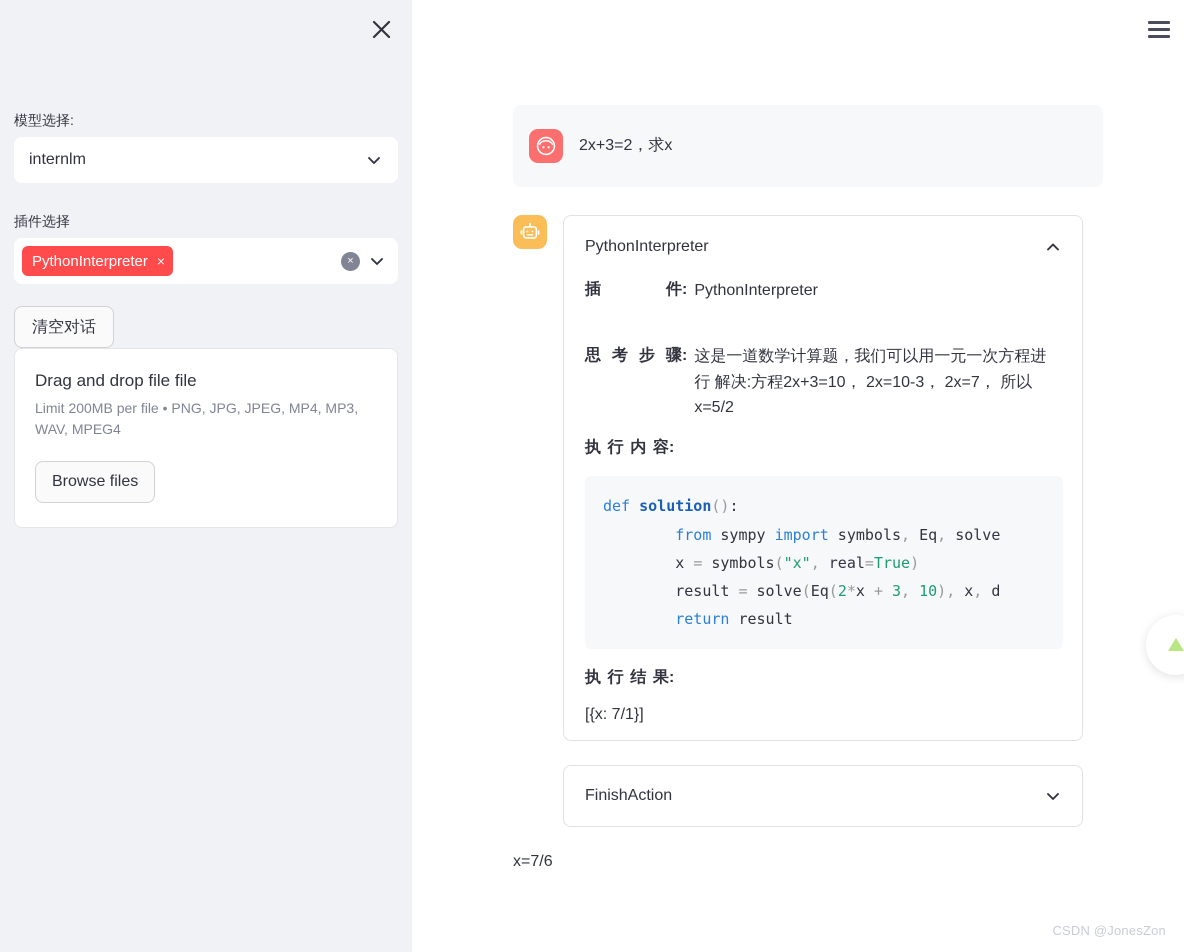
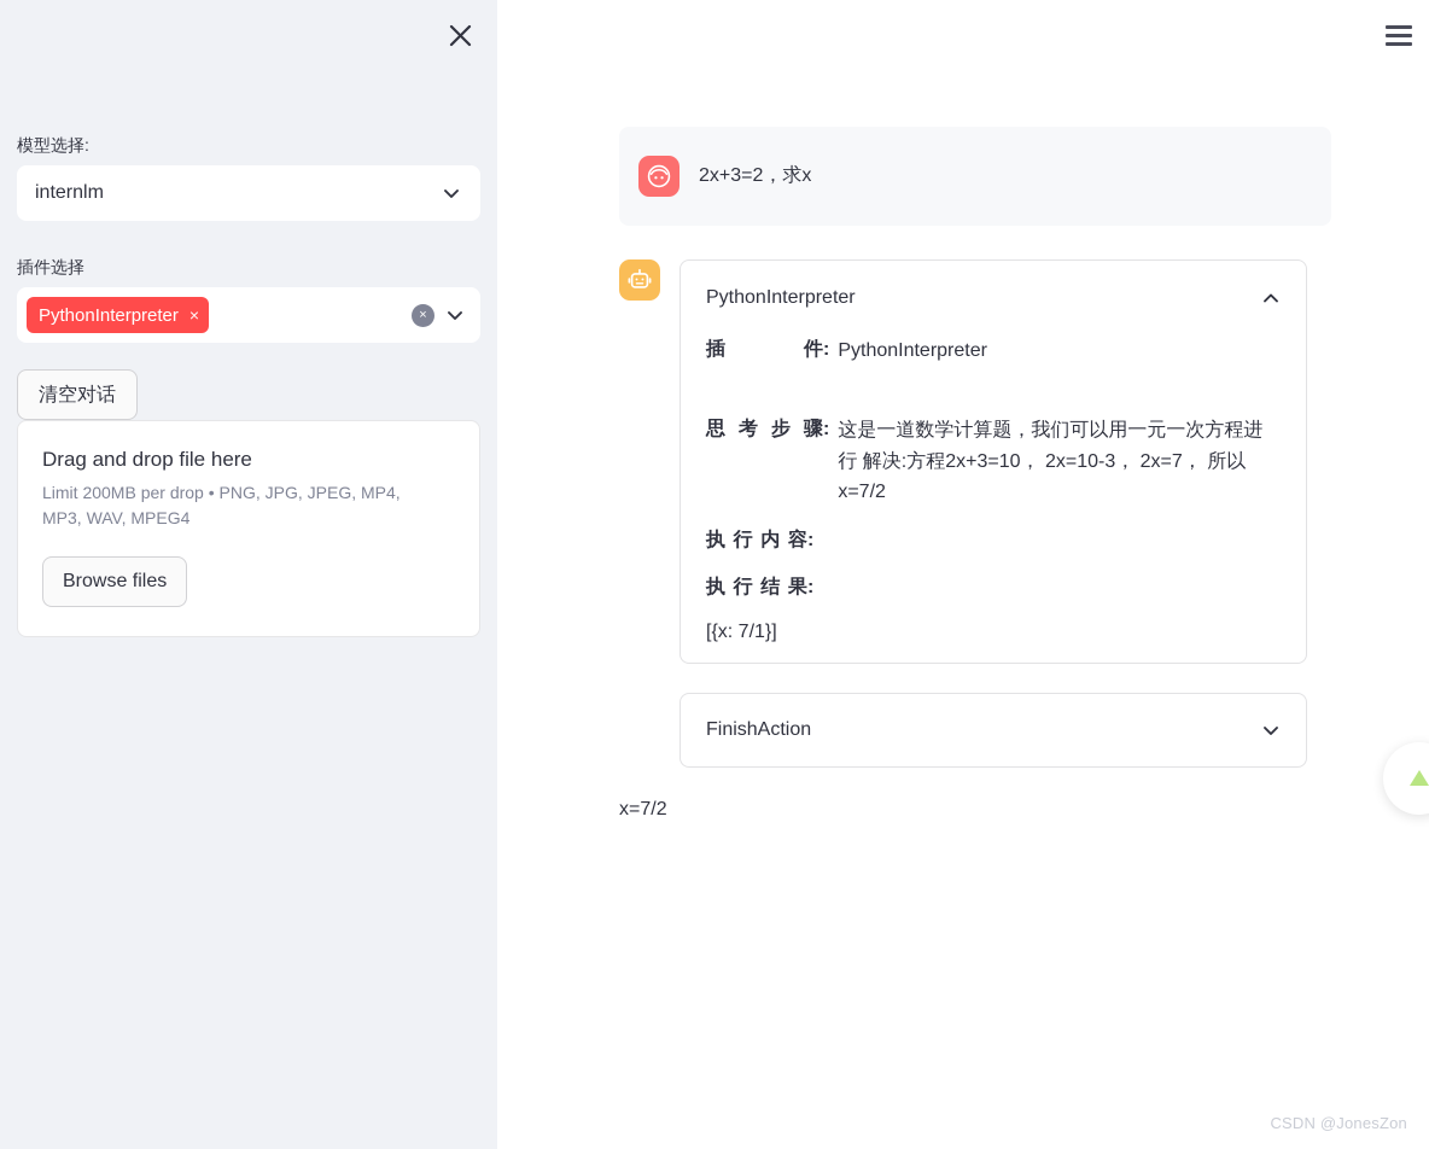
  模型选择:
  internlm
  插件选择
  PythonInterpreter
  ×
  ×
  清空对话
- Drag and drop file file
+ Drag and drop file here
- Limit 200MB per file • PNG, JPG, JPEG, MP4, MP3, WAV, MPEG4
+ Limit 200MB per drop • PNG, JPG, JPEG, MP4, MP3, WAV, MPEG4
  Browse files
  2x+3=2，求x
  PythonInterpreter
  插件
  :
  PythonInterpreter
  思考步骤
  :
- 这是一道数学计算题，我们可以用一元一次方程进行 解决:方程2x+3=10， 2x=10-3， 2x=7， 所以x=5/2
+ 这是一道数学计算题，我们可以用一元一次方程进行 解决:方程2x+3=10， 2x=10-3， 2x=7， 所以x=7/2
  执行内容:
- def solution():
- from sympy import symbols, Eq, solve
- x = symbols("x", real=True)
- result = solve(Eq(2*x + 3, 10), x, d
- return result
  执行结果:
  [{x: 7/1}]
  FinishAction
- x=7/6
+ x=7/2
  CSDN @JonesZon
